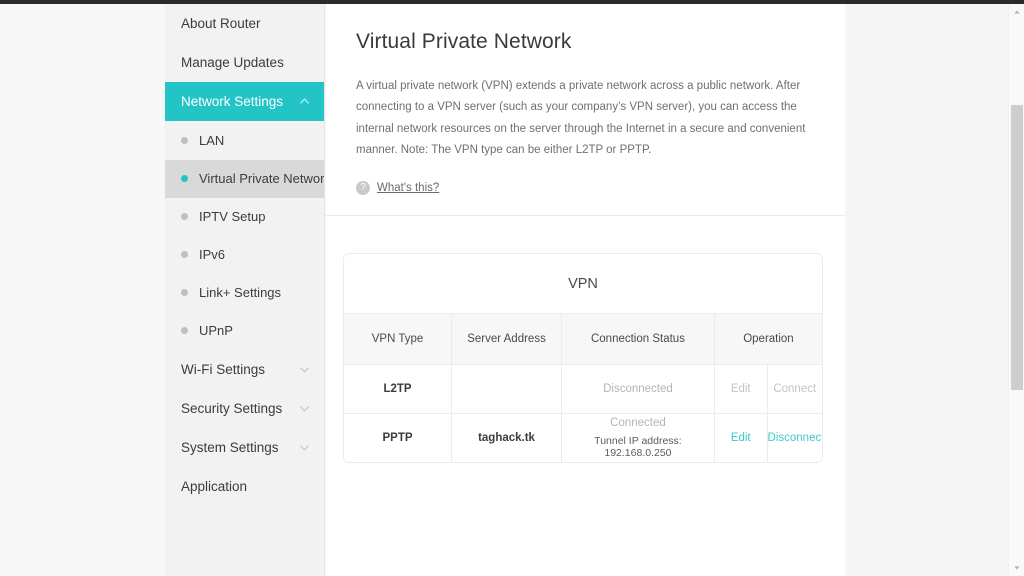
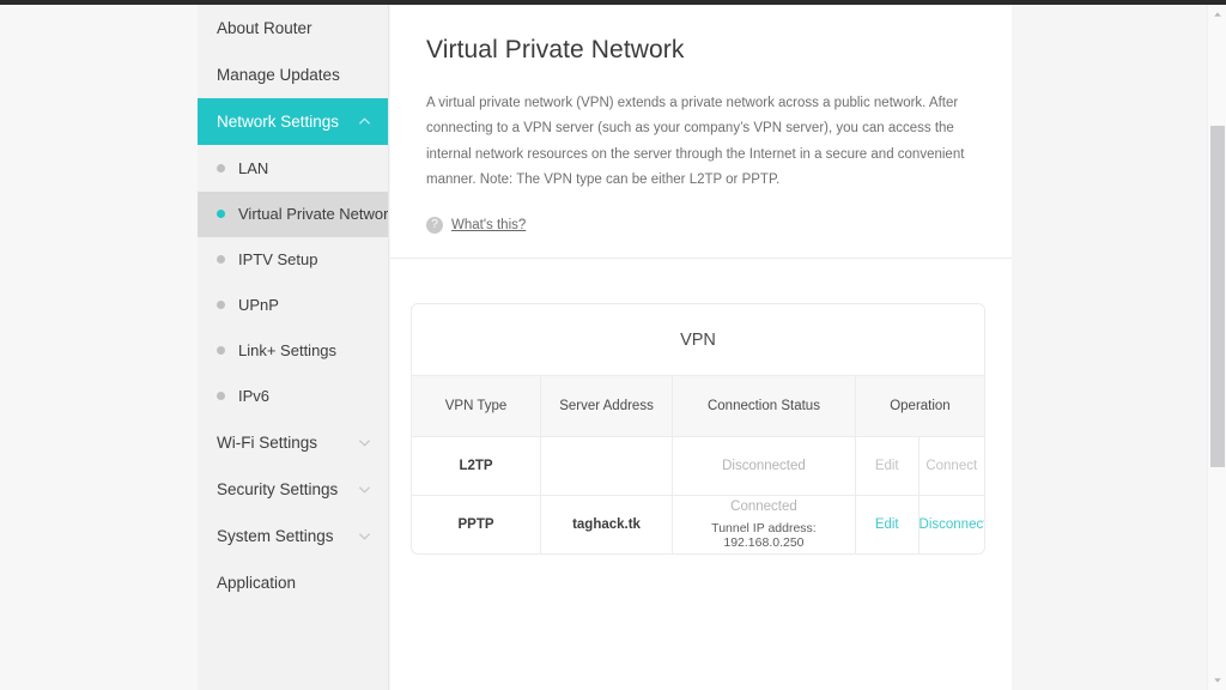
  About Router
  Manage Updates
  Network Settings
  LAN
  Virtual Private Networ
  IPTV Setup
- IPv6
+ UPnP
  Link+ Settings
- UPnP
+ IPv6
  Wi-Fi Settings
  Security Settings
  System Settings
  Application
  Virtual Private Network
  A virtual private network (VPN) extends a private network across a public network. After connecting to a VPN server (such as your company’s VPN server), you can access the internal network resources on the server through the Internet in a secure and convenient manner. Note: The VPN type can be either L2TP or PPTP.
  ?
  What's this?
  VPN
  VPN Type	Server Address	Connection Status	Operation
  L2TP		Disconnected	Edit	Connect
  PPTP	taghack.tk	Connected Tunnel IP address: 192.168.0.250	Edit	Disconnec
